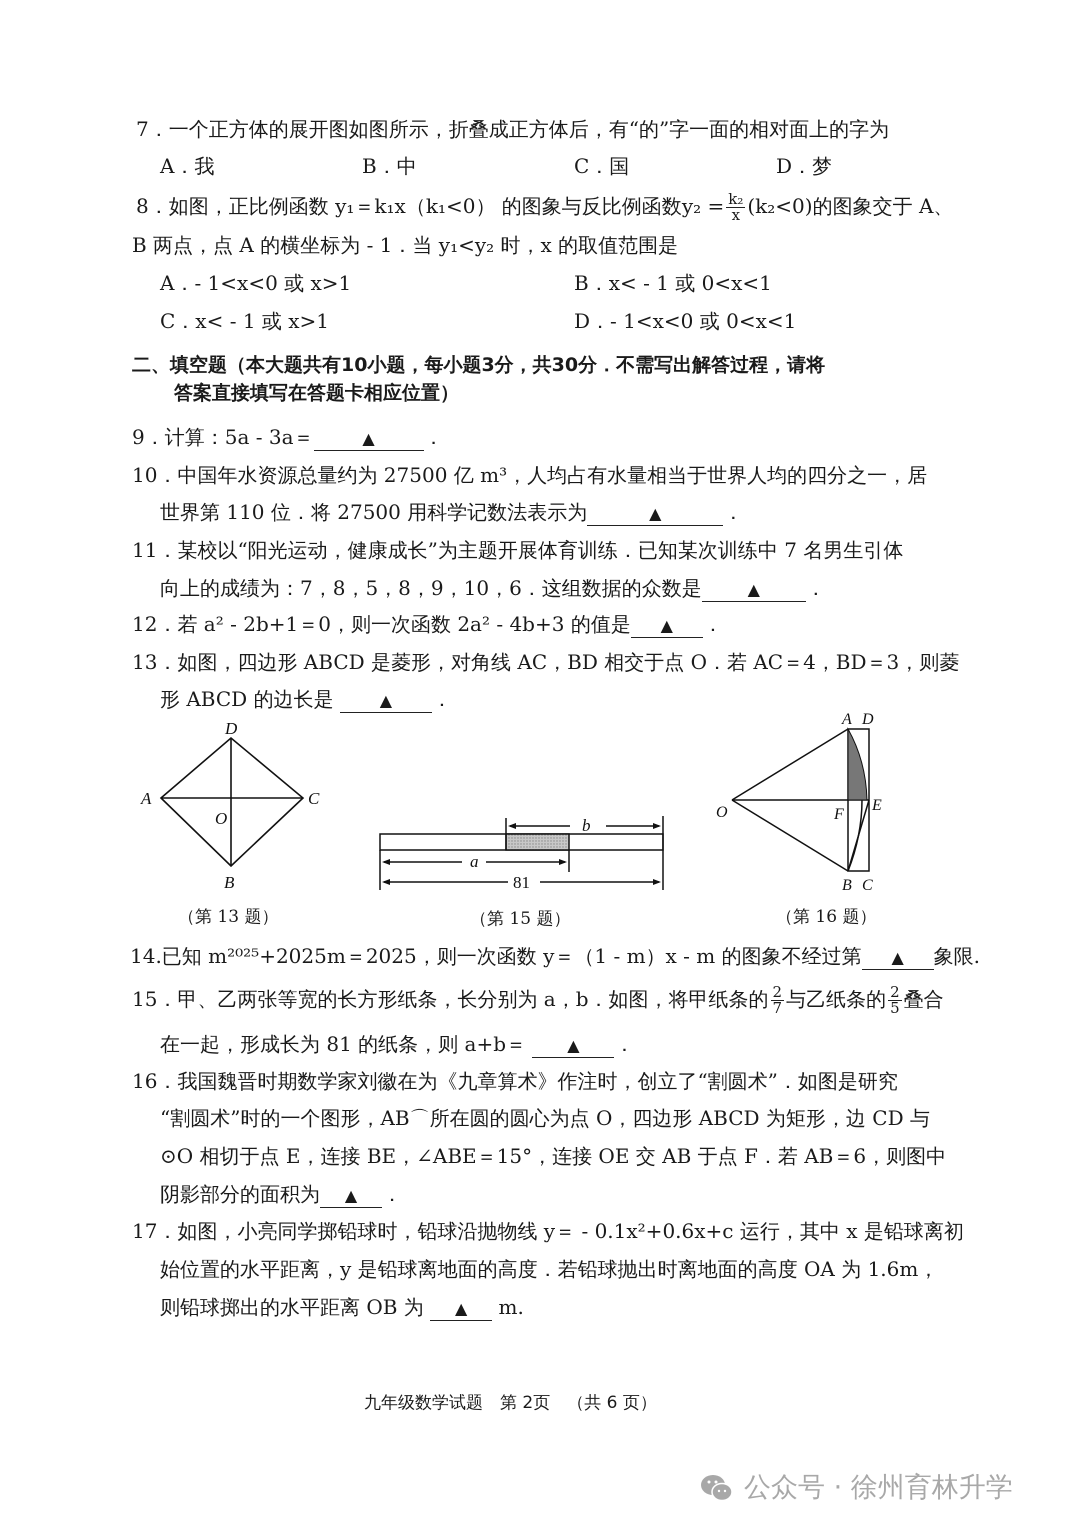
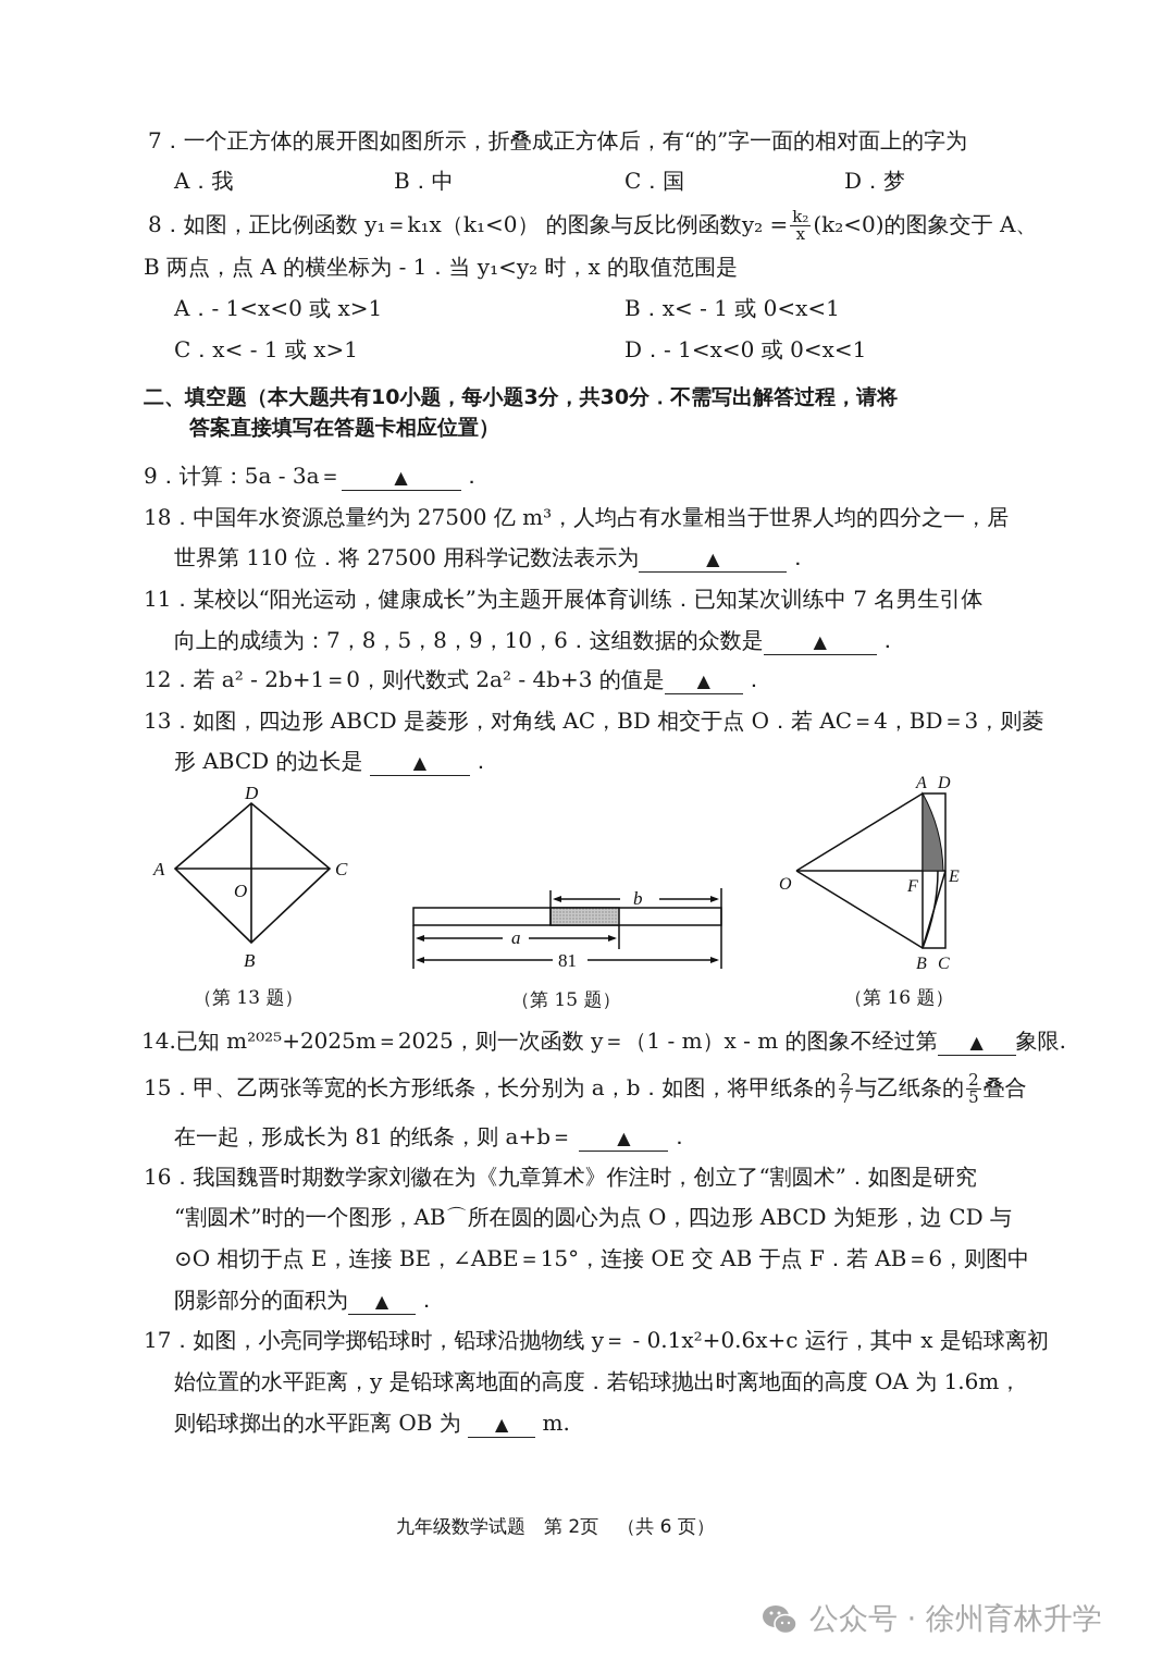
  7．一个正方体的展开图如图所示，折叠成正方体后，有“的”字一面的相对面上的字为
  A．我
  B．中
  C．国
  D．梦
  8．如图，正比例函数 y₁＝k₁x（k₁<0） 的图象与反比例函数y₂ =
  k₂
  x
  (k₂<0)的图象交于 A、
  B 两点，点 A 的横坐标为 - 1．当 y₁<y₂ 时，x 的取值范围是
  A．- 1<x<0 或 x>1
  B．x< - 1 或 0<x<1
  C．x< - 1 或 x>1
  D．- 1<x<0 或 0<x<1
  二、填空题（本大题共有10小题，每小题3分，共30分．不需写出解答过程，请将
  答案直接填写在答题卡相应位置）
  9．计算：5a - 3a＝ ▲ ．
- 10．中国年水资源总量约为 27500 亿 m³，人均占有水量相当于世界人均的四分之一，居
+ 18．中国年水资源总量约为 27500 亿 m³，人均占有水量相当于世界人均的四分之一，居
  世界第 110 位．将 27500 用科学记数法表示为 ▲ ．
  11．某校以“阳光运动，健康成长”为主题开展体育训练．已知某次训练中 7 名男生引体
  向上的成绩为：7，8，5，8，9，10，6．这组数据的众数是 ▲ ．
- 12．若 a² - 2b+1＝0，则一次函数 2a² - 4b+3 的值是 ▲ ．
+ 12．若 a² - 2b+1＝0，则代数式 2a² - 4b+3 的值是 ▲ ．
  13．如图，四边形 ABCD 是菱形，对角线 AC，BD 相交于点 O．若 AC＝4，BD＝3，则菱
  形 ABCD 的边长是 ▲ ．
  D
  A
  C
  O
  B
  （第 13 题）
  b
  a
  81
  （第 15 题）
  A
  D
  O
  F
  E
  B
  C
  （第 16 题）
  14.已知 m²⁰²⁵+2025m＝2025，则一次函数 y＝（1 - m）x - m 的图象不经过第 ▲ 象限.
  15．甲、乙两张等宽的长方形纸条，长分别为 a，b．如图，将甲纸条的
  2
  7
  与乙纸条的
  2
  5
  叠合
  在一起，形成长为 81 的纸条，则 a+b＝ ▲ ．
  16．我国魏晋时期数学家刘徽在为《九章算术》作注时，创立了“割圆术”．如图是研究
  “割圆术”时的一个图形，AB⌒所在圆的圆心为点 O，四边形 ABCD 为矩形，边 CD 与
  ⊙O 相切于点 E，连接 BE，∠ABE＝15°，连接 OE 交 AB 于点 F．若 AB＝6，则图中
  阴影部分的面积为 ▲ ．
  17．如图，小亮同学掷铅球时，铅球沿抛物线 y＝ - 0.1x²+0.6x+c 运行，其中 x 是铅球离初
  始位置的水平距离，y 是铅球离地面的高度．若铅球抛出时离地面的高度 OA 为 1.6m，
  则铅球掷出的水平距离 OB 为 ▲ m.
  九年级数学试题 第 2页 （共 6 页）
  公众号 · 徐州育林升学
